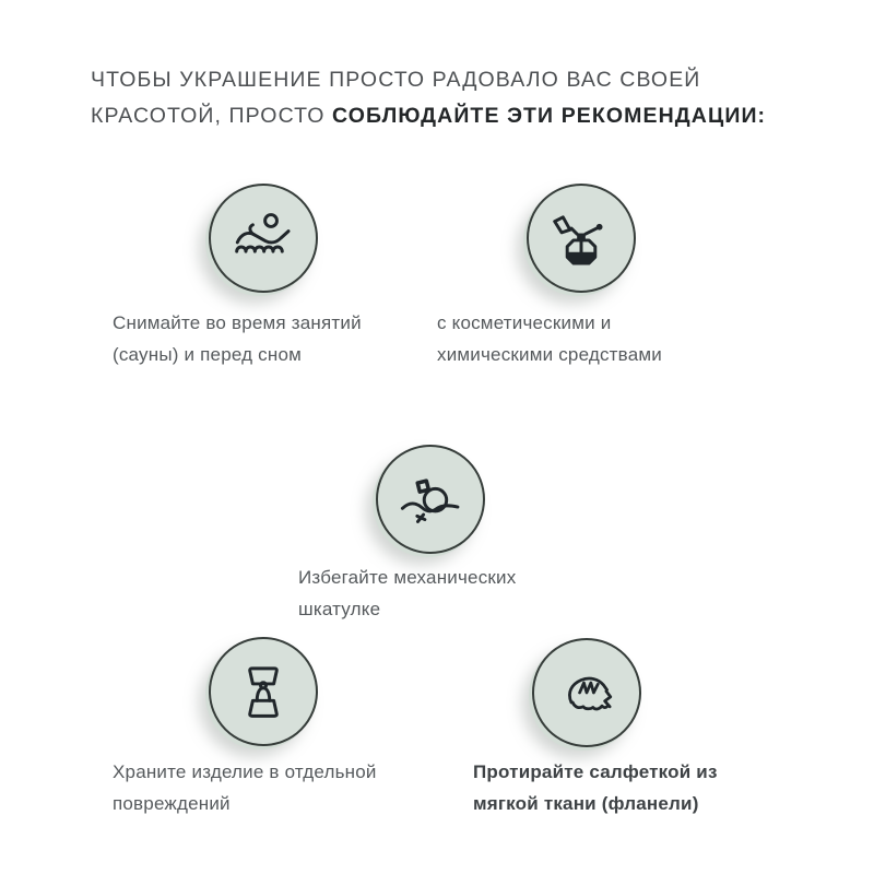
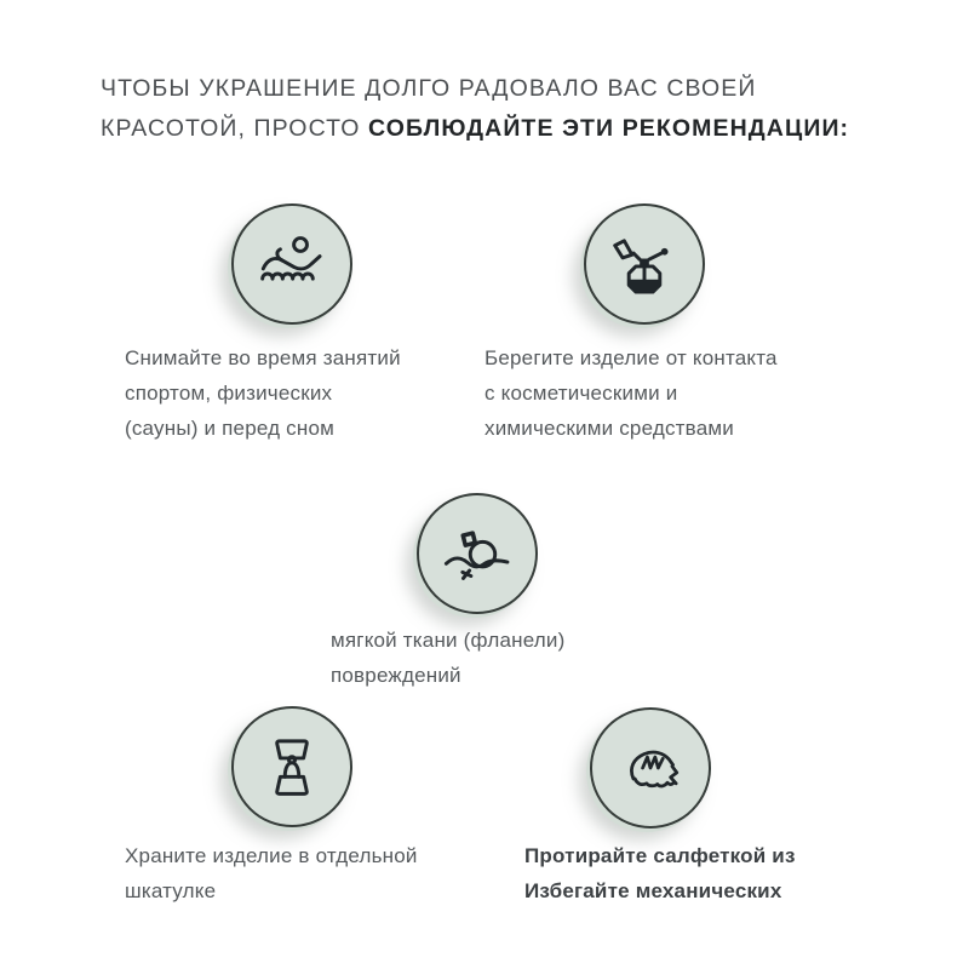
- ЧТОБЫ УКРАШЕНИЕ ПРОСТО РАДОВАЛО ВАС СВОЕЙ
+ ЧТОБЫ УКРАШЕНИЕ ДОЛГО РАДОВАЛО ВАС СВОЕЙ
  КРАСОТОЙ, ПРОСТО СОБЛЮДАЙТЕ ЭТИ РЕКОМЕНДАЦИИ:
  Снимайте во время занятий
+ спортом, физических
  (сауны) и перед сном
+ Берегите изделие от контакта
  с косметическими и
  химическими средствами
- Избегайте механических
+ мягкой ткани (фланели)
- шкатулке
+ повреждений
  Храните изделие в отдельной
- повреждений
+ шкатулке
  Протирайте салфеткой из
- мягкой ткани (фланели)
+ Избегайте механических
